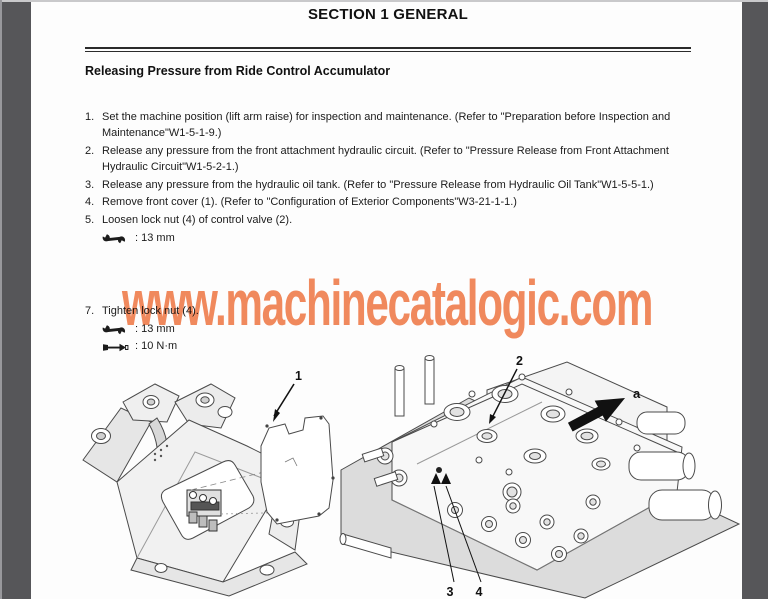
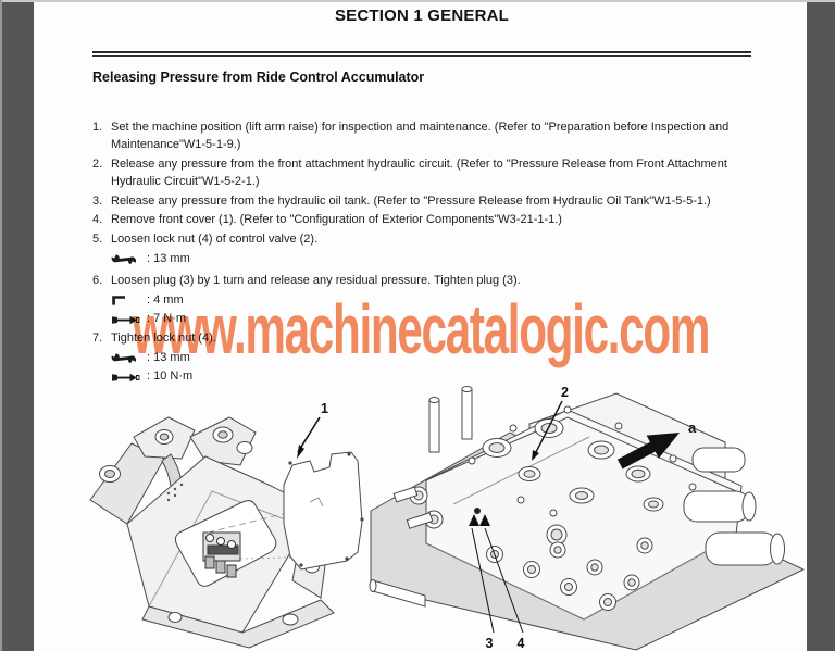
  SECTION 1 GENERAL
  Releasing Pressure from Ride Control Accumulator
  1.
  Set the machine position (lift arm raise) for inspection and maintenance. (Refer to "Preparation before Inspection and Maintenance"W1-5-1-9.)
  2.
  Release any pressure from the front attachment hydraulic circuit. (Refer to "Pressure Release from Front Attachment Hydraulic Circuit"W1-5-2-1.)
  3.
  Release any pressure from the hydraulic oil tank. (Refer to "Pressure Release from Hydraulic Oil Tank"W1-5-5-1.)
  4.
  Remove front cover (1). (Refer to "Configuration of Exterior Components"W3-21-1-1.)
  5.
  Loosen lock nut (4) of control valve (2).
  : 13 mm
+ 6.
+ Loosen plug (3) by 1 turn and release any residual pressure. Tighten plug (3).
+ : 4 mm
+ : 7 N·m
  7.
  Tighten lock nut (4).
  : 13 mm
  : 10 N·m
  www.machinecatalogic.com
  1
  2
  a
  3
  4
